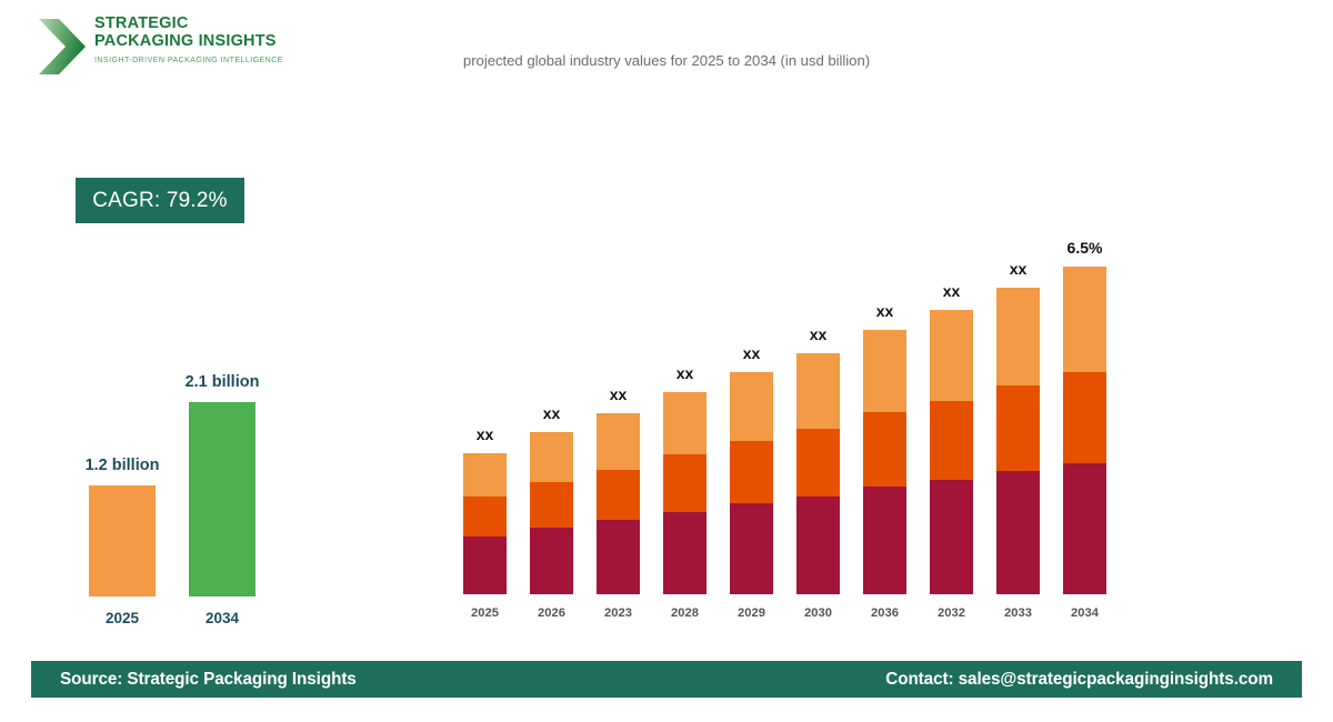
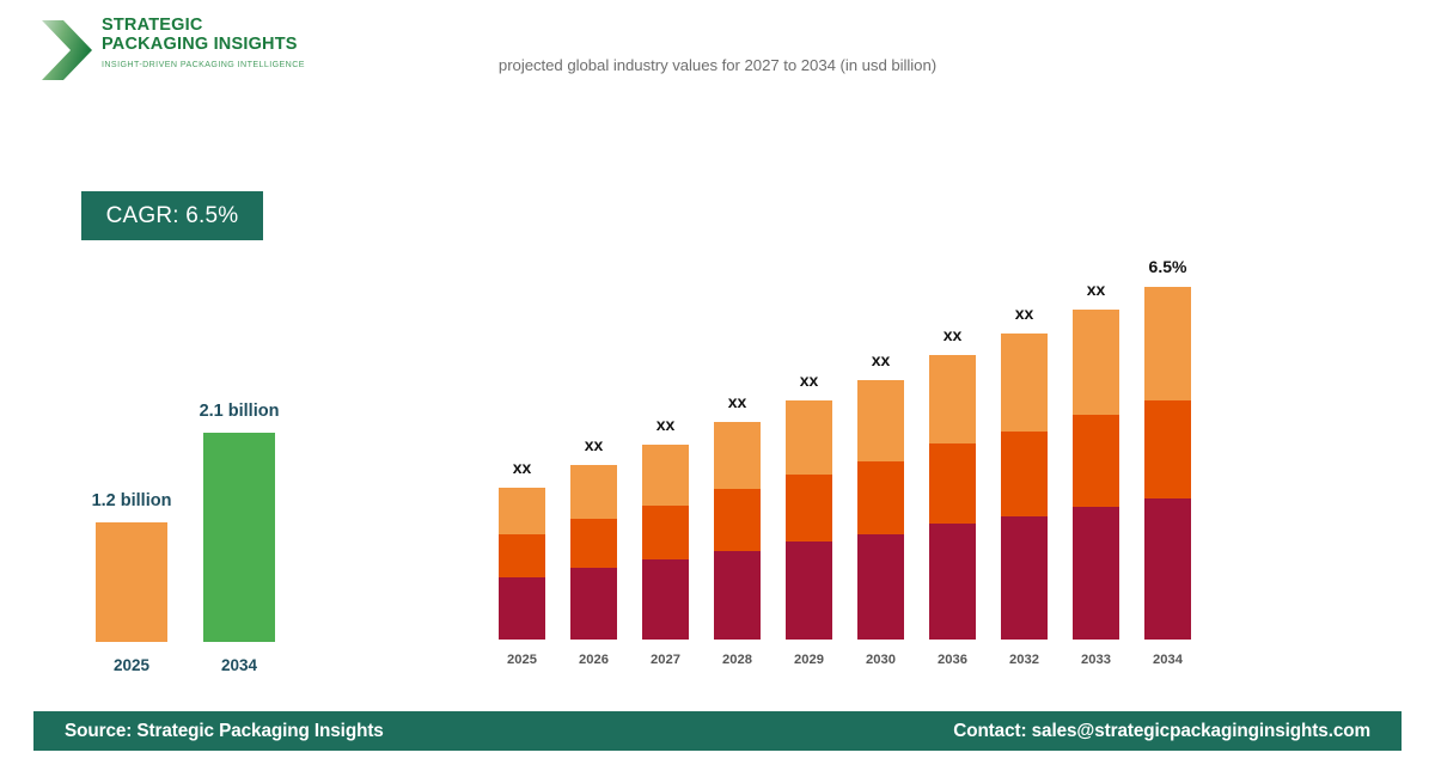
  STRATEGIC
  PACKAGING INSIGHTS
  INSIGHT-DRIVEN PACKAGING INTELLIGENCE
- projected global industry values for 2025 to 2034 (in usd billion)
+ projected global industry values for 2027 to 2034 (in usd billion)
- CAGR: 79.2%
+ CAGR: 6.5%
  1.2 billion
  2025
  2.1 billion
  2034
  xx
  2025
  xx
  2026
  xx
- 2023
+ 2027
  xx
  2028
  xx
  2029
  xx
  2030
  xx
  2036
  xx
  2032
  xx
  2033
  6.5%
  2034
  Source: Strategic Packaging Insights
  Contact: sales@strategicpackaginginsights.com
